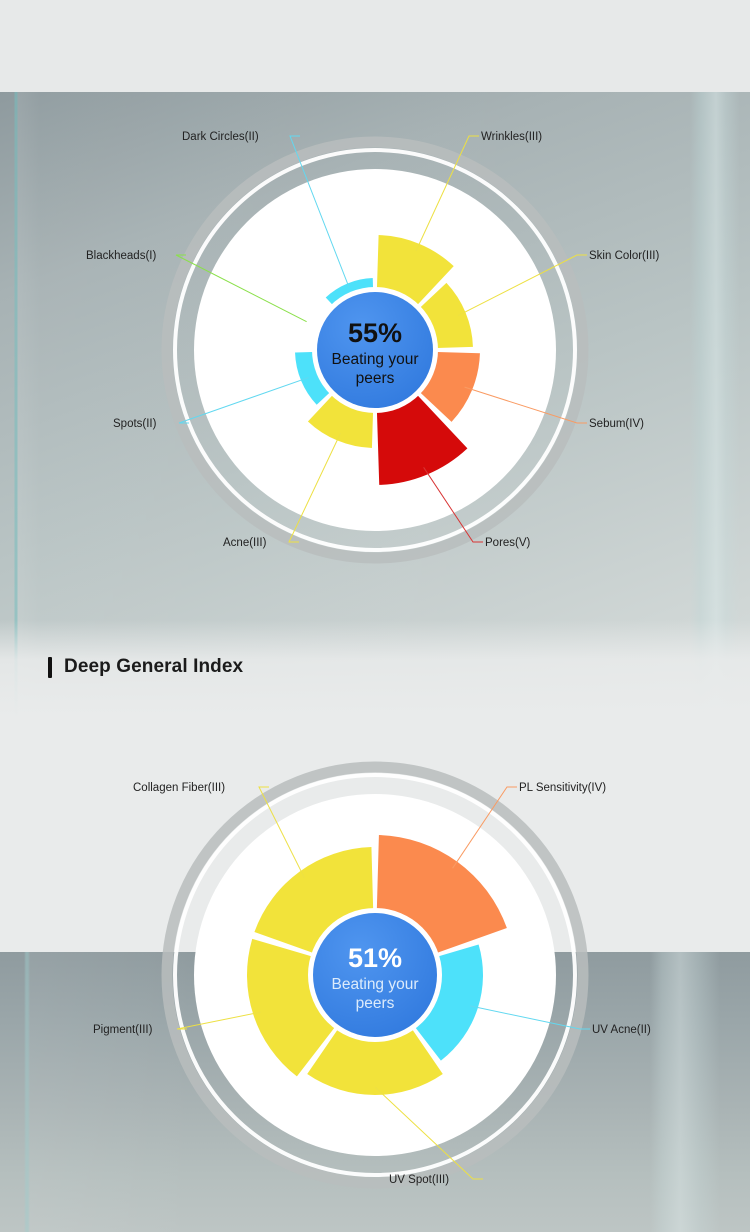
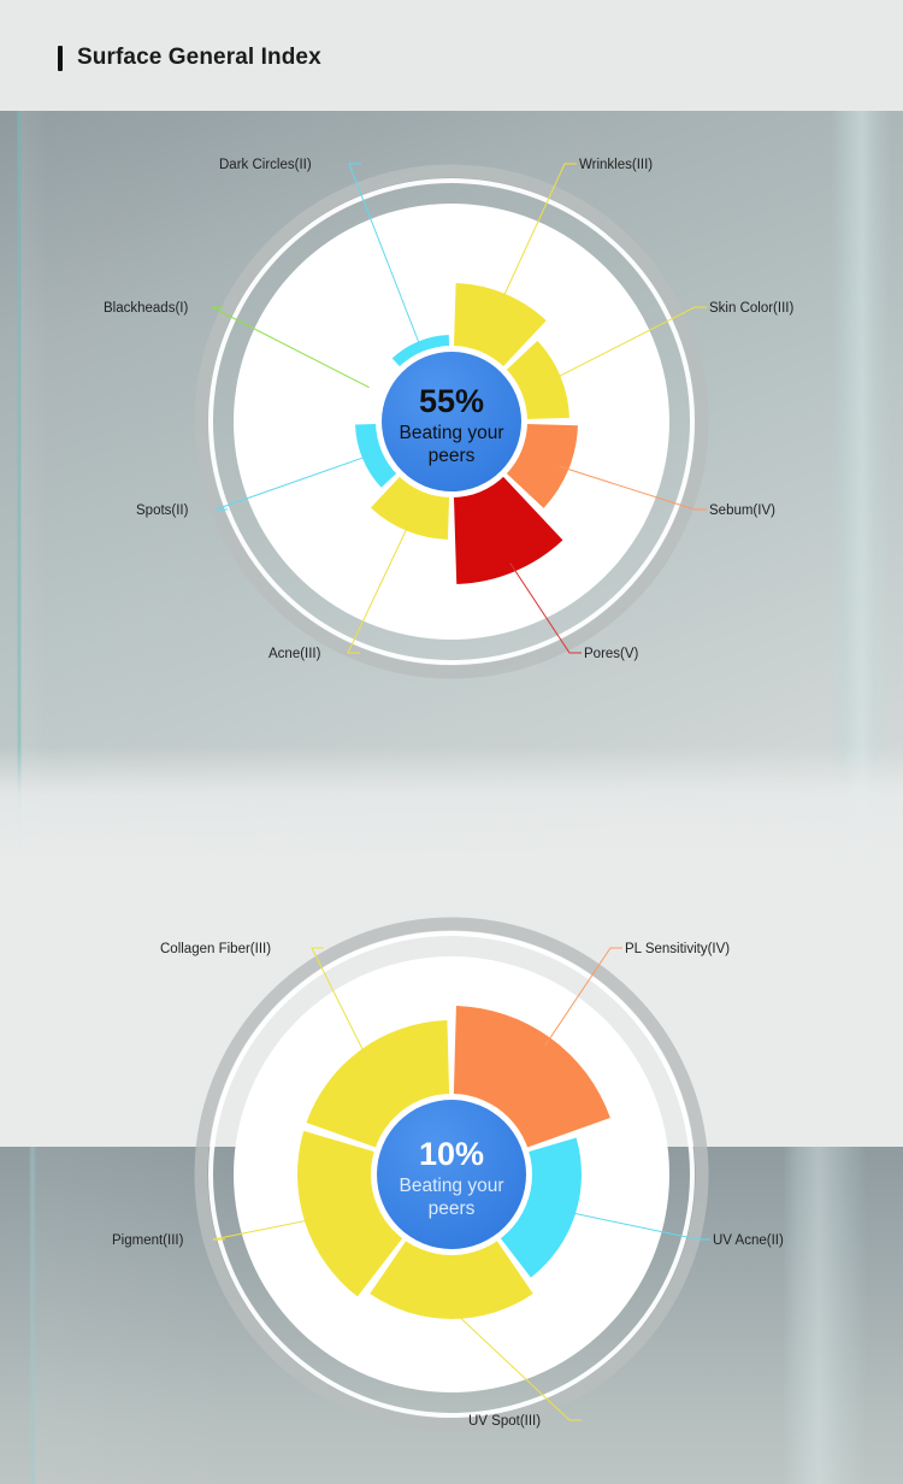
+ Surface General Index
  55%
  Beating your
  peers
  Wrinkles(III)
  Skin Color(III)
  Sebum(IV)
  Pores(V)
  Acne(III)
  Spots(II)
  Blackheads(I)
  Dark Circles(II)
- Deep General Index
- 51%
+ 10%
  Beating your
  peers
  PL Sensitivity(IV)
  UV Acne(II)
  UV Spot(III)
  Pigment(III)
  Collagen Fiber(III)
